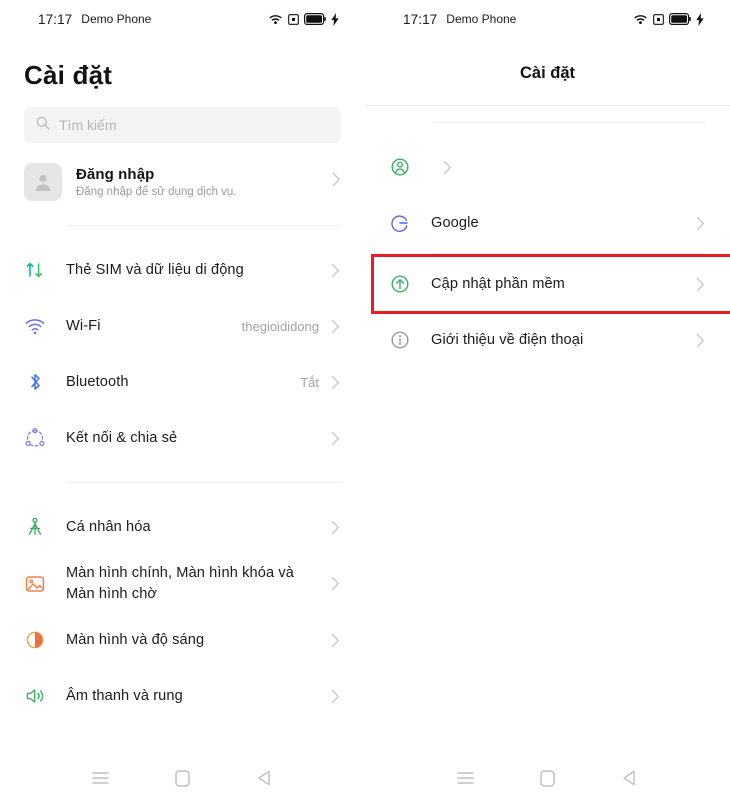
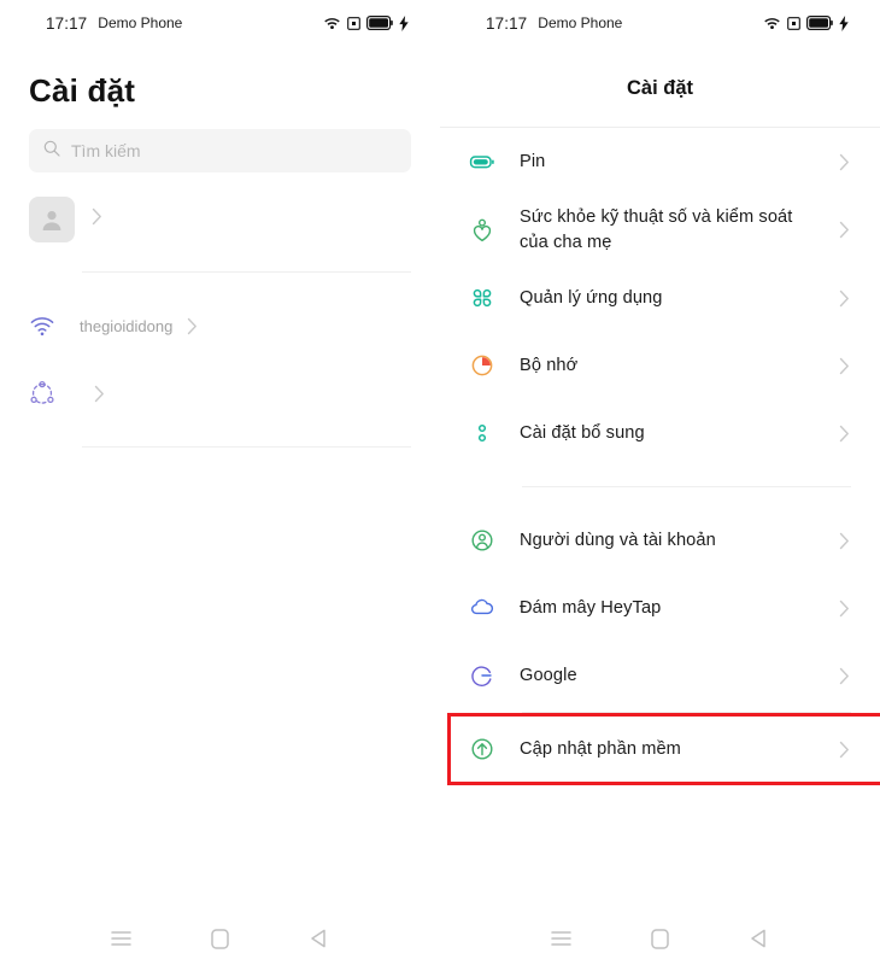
  17:17
  Demo Phone
  Cài đặt
  Tìm kiếm
- Đăng nhập
- Đăng nhập để sử dụng dịch vụ.
- Thẻ SIM và dữ liệu di động
- Wi-Fi
  thegioididong
- Bluetooth
- Tắt
- Kết nối & chia sẻ
- Cá nhân hóa
- Màn hình chính, Màn hình khóa và Màn hình chờ
- Màn hình và độ sáng
- Âm thanh và rung
  17:17
  Demo Phone
  Cài đặt
+ Pin
+ Sức khỏe kỹ thuật số và kiểm soát của cha mẹ
+ Quản lý ứng dụng
+ Bộ nhớ
+ Cài đặt bổ sung
+ Người dùng và tài khoản
+ Đám mây HeyTap
  Google
  Cập nhật phần mềm
- Giới thiệu về điện thoại
